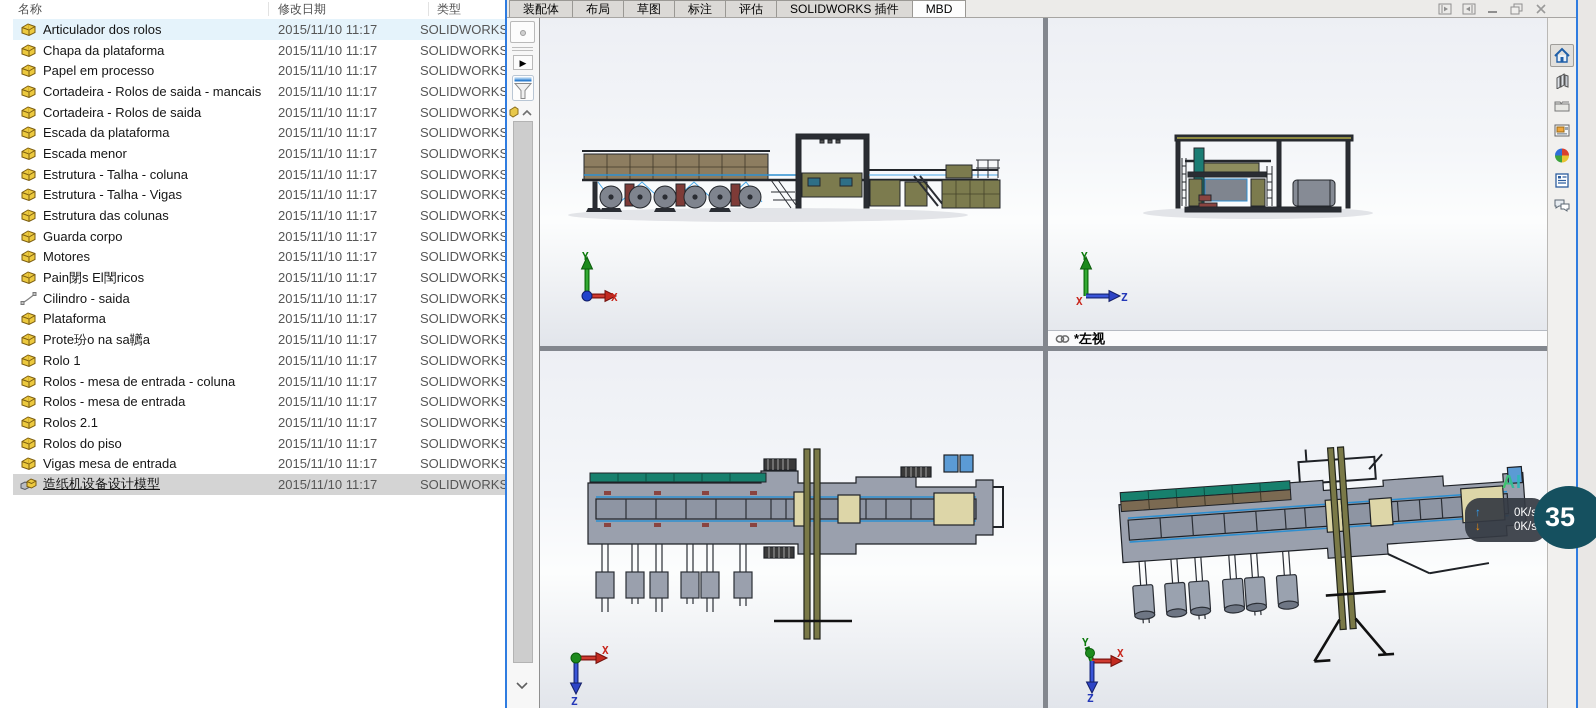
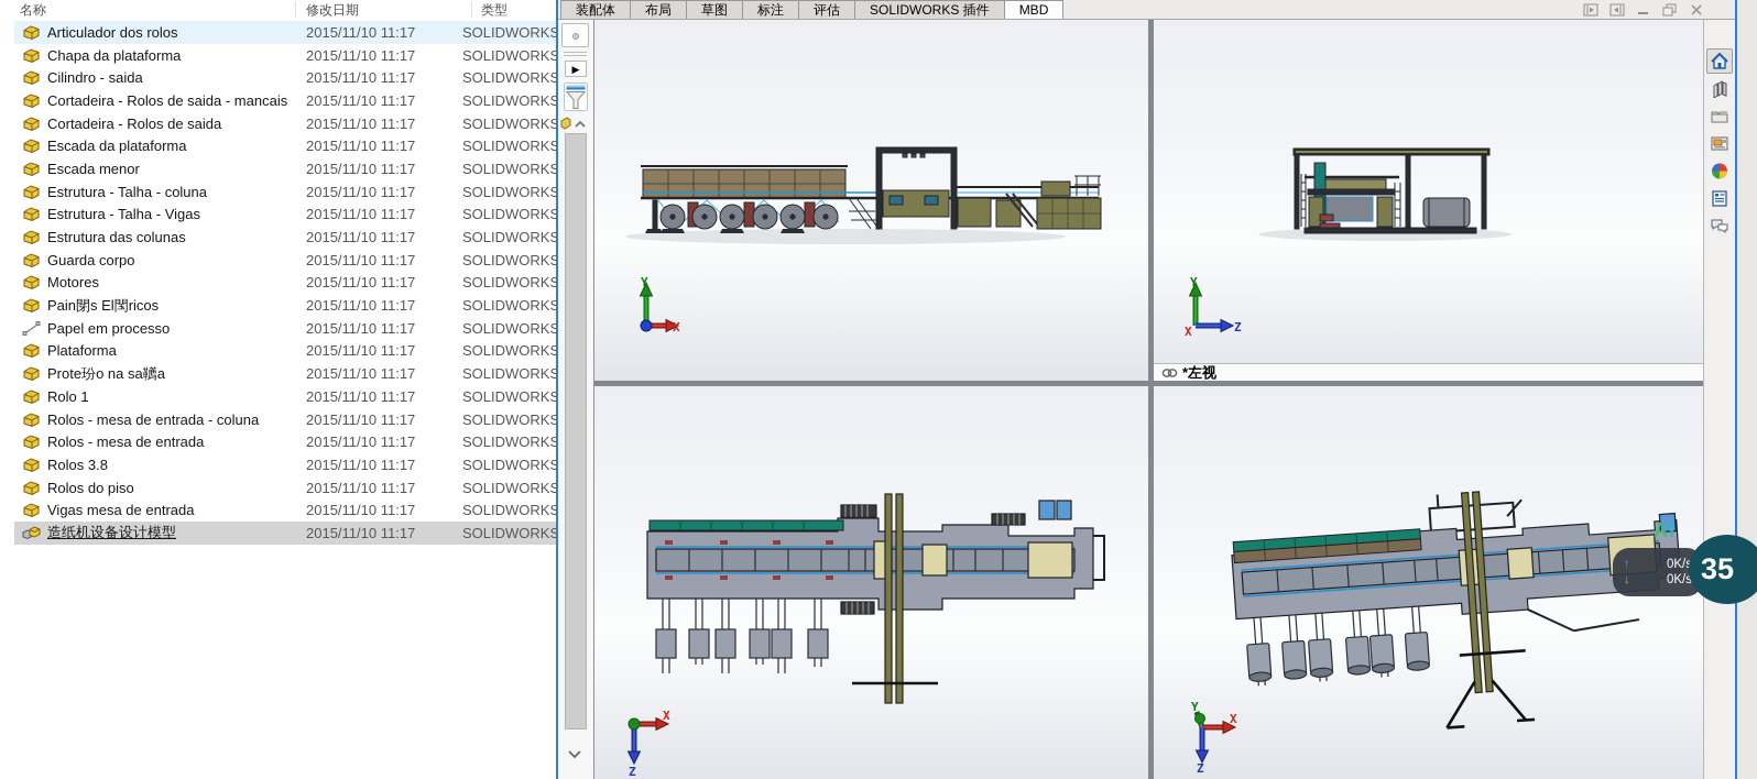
  名称
  修改日期
  类型
  Articulador dos rolos
  2015/11/10 11:17
  SOLIDWORKS
  Chapa da plataforma
  2015/11/10 11:17
  SOLIDWORKS
- Papel em processo
+ Cilindro - saida
  2015/11/10 11:17
  SOLIDWORKS
  Cortadeira - Rolos de saida - mancais
  2015/11/10 11:17
  SOLIDWORKS
  Cortadeira - Rolos de saida
  2015/11/10 11:17
  SOLIDWORKS
  Escada da plataforma
  2015/11/10 11:17
  SOLIDWORKS
  Escada menor
  2015/11/10 11:17
  SOLIDWORKS
  Estrutura - Talha - coluna
  2015/11/10 11:17
  SOLIDWORKS
  Estrutura - Talha - Vigas
  2015/11/10 11:17
  SOLIDWORKS
  Estrutura das colunas
  2015/11/10 11:17
  SOLIDWORKS
  Guarda corpo
  2015/11/10 11:17
  SOLIDWORKS
  Motores
  2015/11/10 11:17
  SOLIDWORKS
  Pain閕s El閠ricos
  2015/11/10 11:17
  SOLIDWORKS
- Cilindro - saida
+ Papel em processo
  2015/11/10 11:17
  SOLIDWORKS
  Plataforma
  2015/11/10 11:17
  SOLIDWORKS
  Prote玢o na sa韉a
  2015/11/10 11:17
  SOLIDWORKS
  Rolo 1
  2015/11/10 11:17
  SOLIDWORKS
  Rolos - mesa de entrada - coluna
  2015/11/10 11:17
  SOLIDWORKS
  Rolos - mesa de entrada
  2015/11/10 11:17
  SOLIDWORKS
- Rolos 2.1
+ Rolos 3.8
  2015/11/10 11:17
  SOLIDWORKS
  Rolos do piso
  2015/11/10 11:17
  SOLIDWORKS
  Vigas mesa de entrada
  2015/11/10 11:17
  SOLIDWORKS
  造纸机设备设计模型
  2015/11/10 11:17
  SOLIDWORKS
  装配体
  布局
  草图
  标注
  评估
  SOLIDWORKS 插件
  MBD
  ▶
  Y
  X
  Y
  X
  Z
  *左视
  X
  Z
  Y
  X
  Z
  AI
  ↑
  0K/
  ↓
  0K/s
  35
